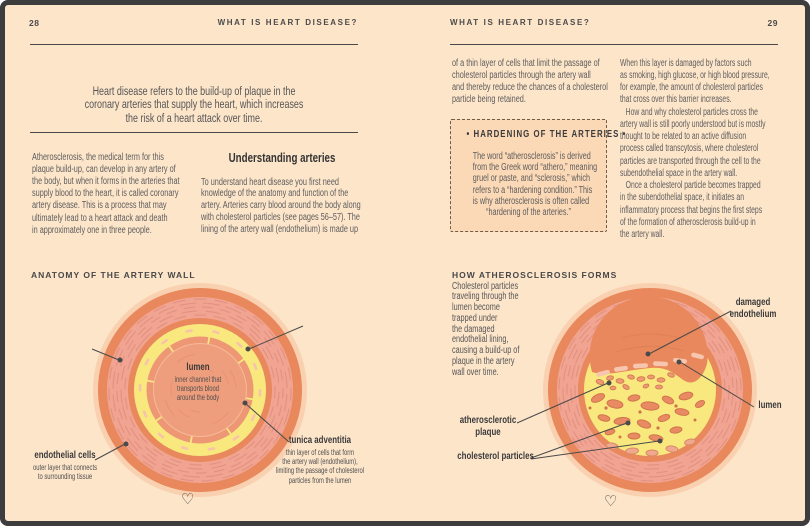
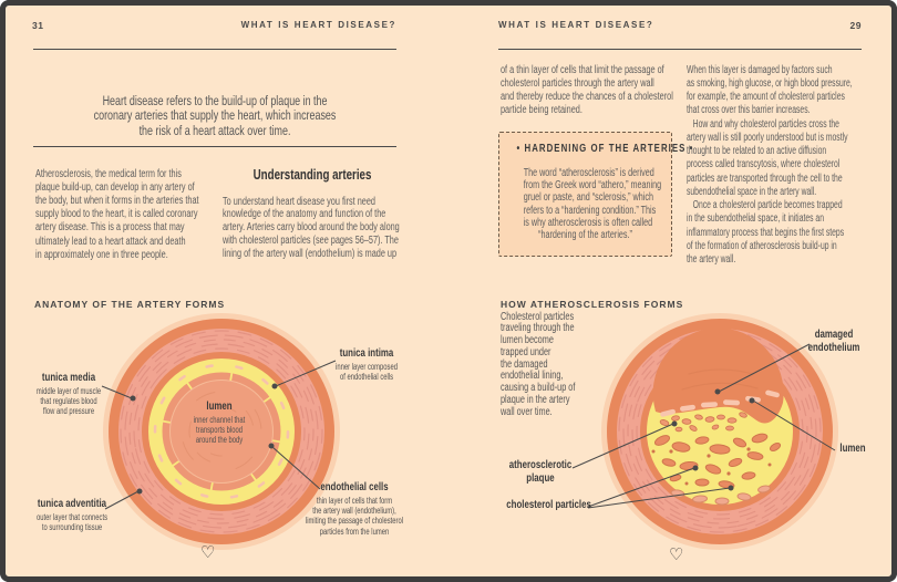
- 28
+ 31
  WHAT IS HEART DISEASE?
  Heart disease refers to the build-up of plaque in the
  coronary arteries that supply the heart, which increases
  the risk of a heart attack over time.
  Atherosclerosis, the medical term for this
  plaque build-up, can develop in any artery of
  the body, but when it forms in the arteries that
  supply blood to the heart, it is called coronary
  artery disease. This is a process that may
  ultimately lead to a heart attack and death
  in approximately one in three people.
  Understanding arteries
  To understand heart disease you first need
  knowledge of the anatomy and function of the
  artery. Arteries carry blood around the body along
  with cholesterol particles (see pages 56–57). The
  lining of the artery wall (endothelium) is made up
- ANATOMY OF THE ARTERY WALL
+ ANATOMY OF THE ARTERY FORMS
+ tunica media
+ middle layer of muscle
+ that regulates blood
+ flow and pressure
- endothelial cells
+ tunica adventitia
  outer layer that connects
  to surrounding tissue
  lumen
  inner channel that
  transports blood
  around the body
+ tunica intima
+ inner layer composed
+ of endothelial cells
- tunica adventitia
+ endothelial cells
  thin layer of cells that form
  the artery wall (endothelium),
  limiting the passage of cholesterol
  particles from the lumen
  ♡
  WHAT IS HEART DISEASE?
  29
  of a thin layer of cells that limit the passage of
  cholesterol particles through the artery wall
  and thereby reduce the chances of a cholesterol
  particle being retained.
  • HARDENING OF THE ART
  The word “atherosclerosis” is deriv
  from the Greek word “athero,” mea
  gruel or paste, and “sclerosis,” whic
  refers to a “hardening condition.” T
  is why atherosclerosis is often calle
  “hardening of the arteries.”
  When this layer is damaged by factors such
  as smoking, high glucose, or high blood pressure,
  for example, the amount of cholesterol particles
  that cross over this barrier increases.
  How and why cholesterol particles cross the
  artery wall is still poorly understood but is mostly
  thought to be related to an active diffusion
  process called transcytosis, where cholesterol
  particles are transported through the cell to the
  subendothelial space in the artery wall.
  Once a cholesterol particle becomes trapped
  in the subendothelial space, it initiates an
  inflammatory process that begins the first steps
  of the formation of atherosclerosis build-up in
  the artery wall.
  HOW ATHEROSCLEROSIS FORMS
  Cholesterol particles
  traveling through the
  lumen become
  trapped under
  the damaged
  endothelial lining,
  causing a build-up of
  plaque in the artery
  wall over time.
  damaged
  endothelium
  lumen
  atherosclerotic
  plaque
  cholesterol particl
  ♡
